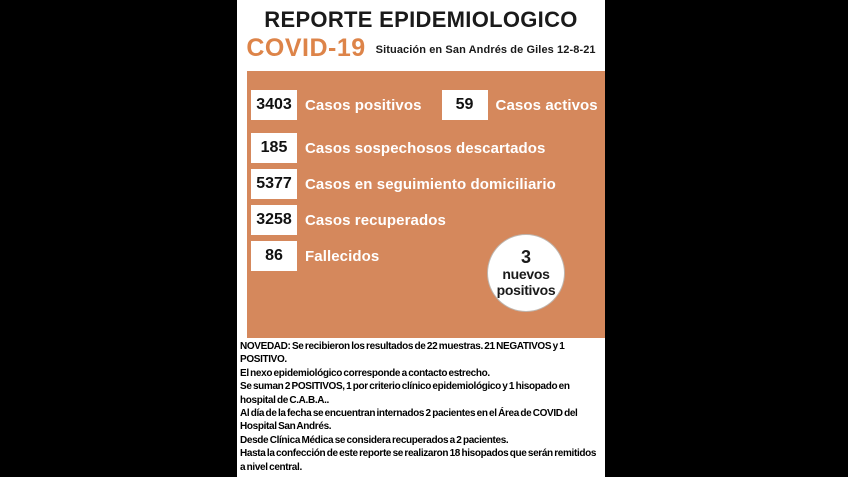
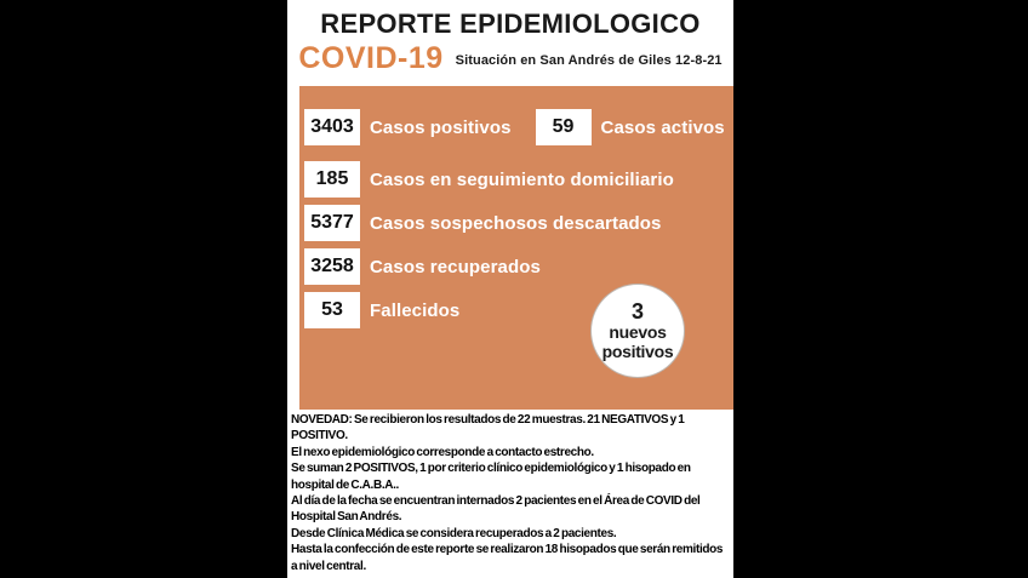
  REPORTE EPIDEMIOLOGICO
  COVID-19
  Situación en San Andrés de Giles 12-8-21
  3403
  Casos positivos
  59
  Casos activos
  185
- Casos sospechosos descartados
+ Casos en seguimiento domiciliario
  5377
- Casos en seguimiento domiciliario
+ Casos sospechosos descartados
  3258
  Casos recuperados
- 86
+ 53
  Fallecidos
  3
  nuevos
  positivos
  NOVEDAD: Se recibieron los resultados de 22 muestras. 21 NEGATIVOS y 1 POSITIVO.
  El nexo epidemiológico corresponde a contacto estrecho.
  Se suman 2 POSITIVOS, 1 por criterio clínico epidemiológico y 1 hisopado en hospital de C.A.B.A..
  Al día de la fecha se encuentran internados 2 pacientes en el Área de COVID del Hospital San Andrés.
  Desde Clínica Médica se considera recuperados a 2 pacientes.
  Hasta la confección de este reporte se realizaron 18 hisopados que serán remitidos a nivel central.
